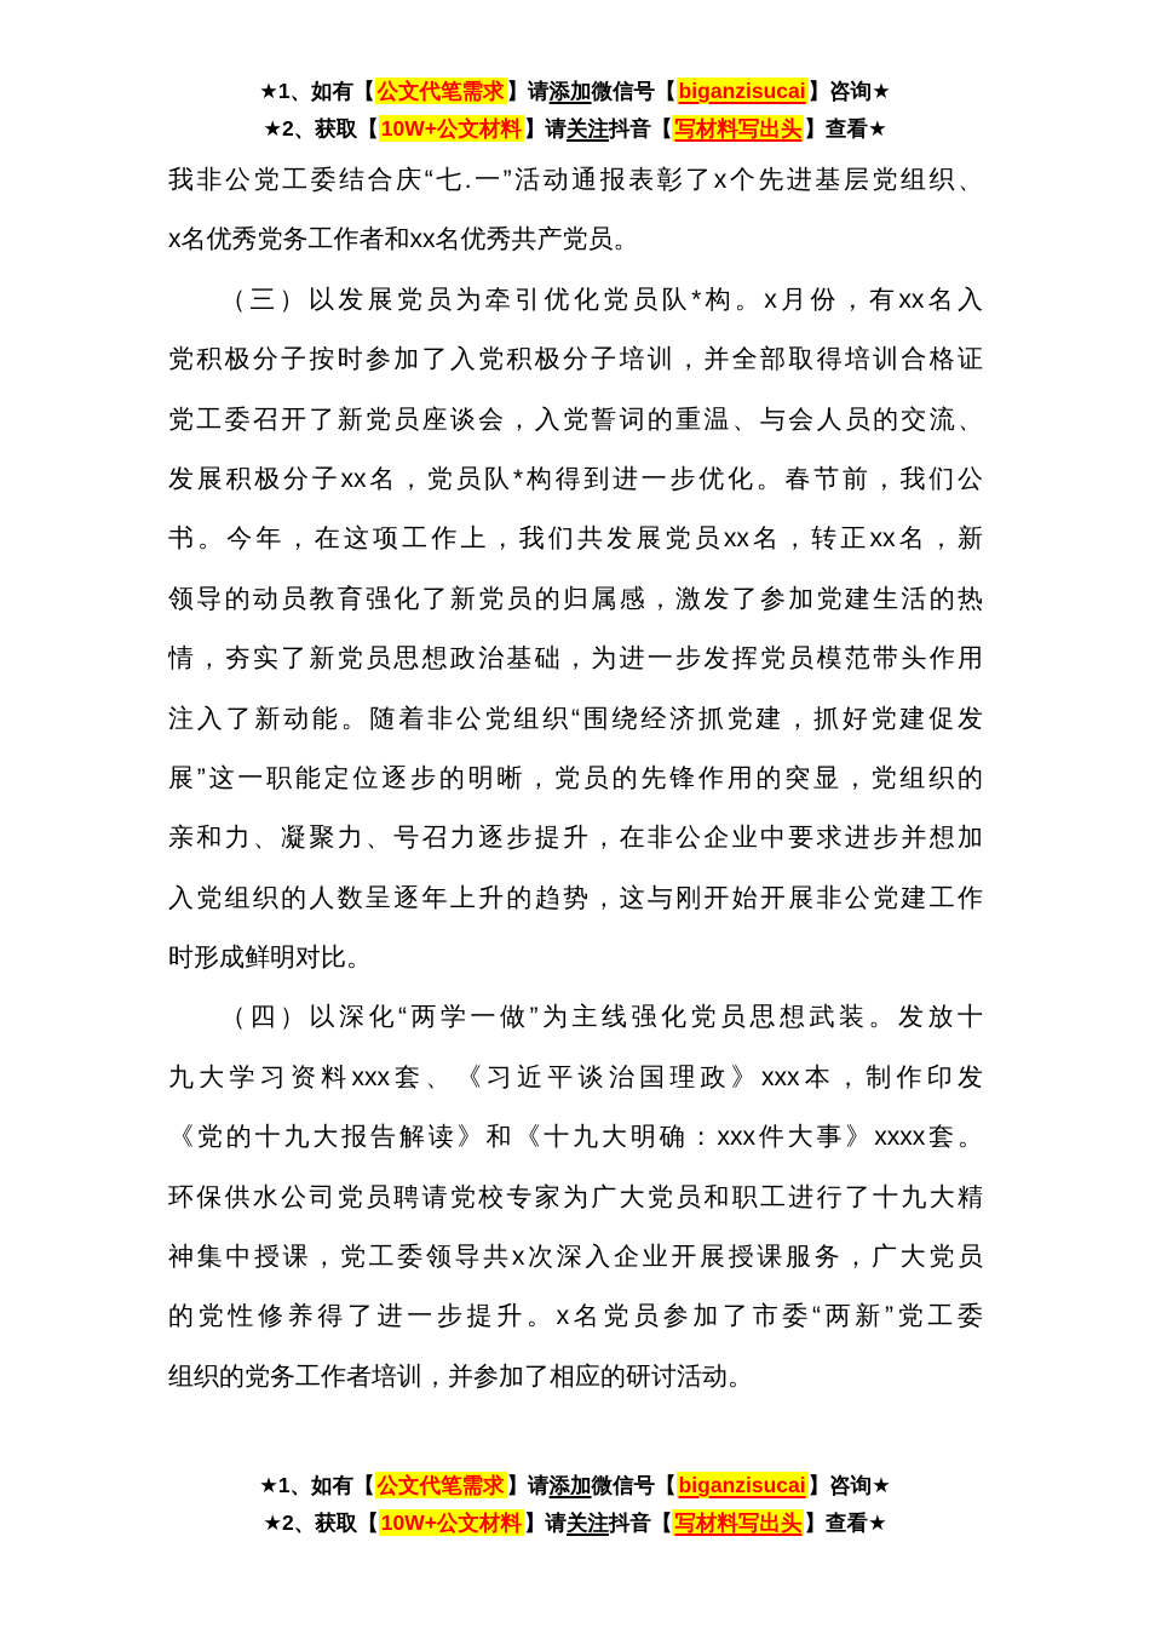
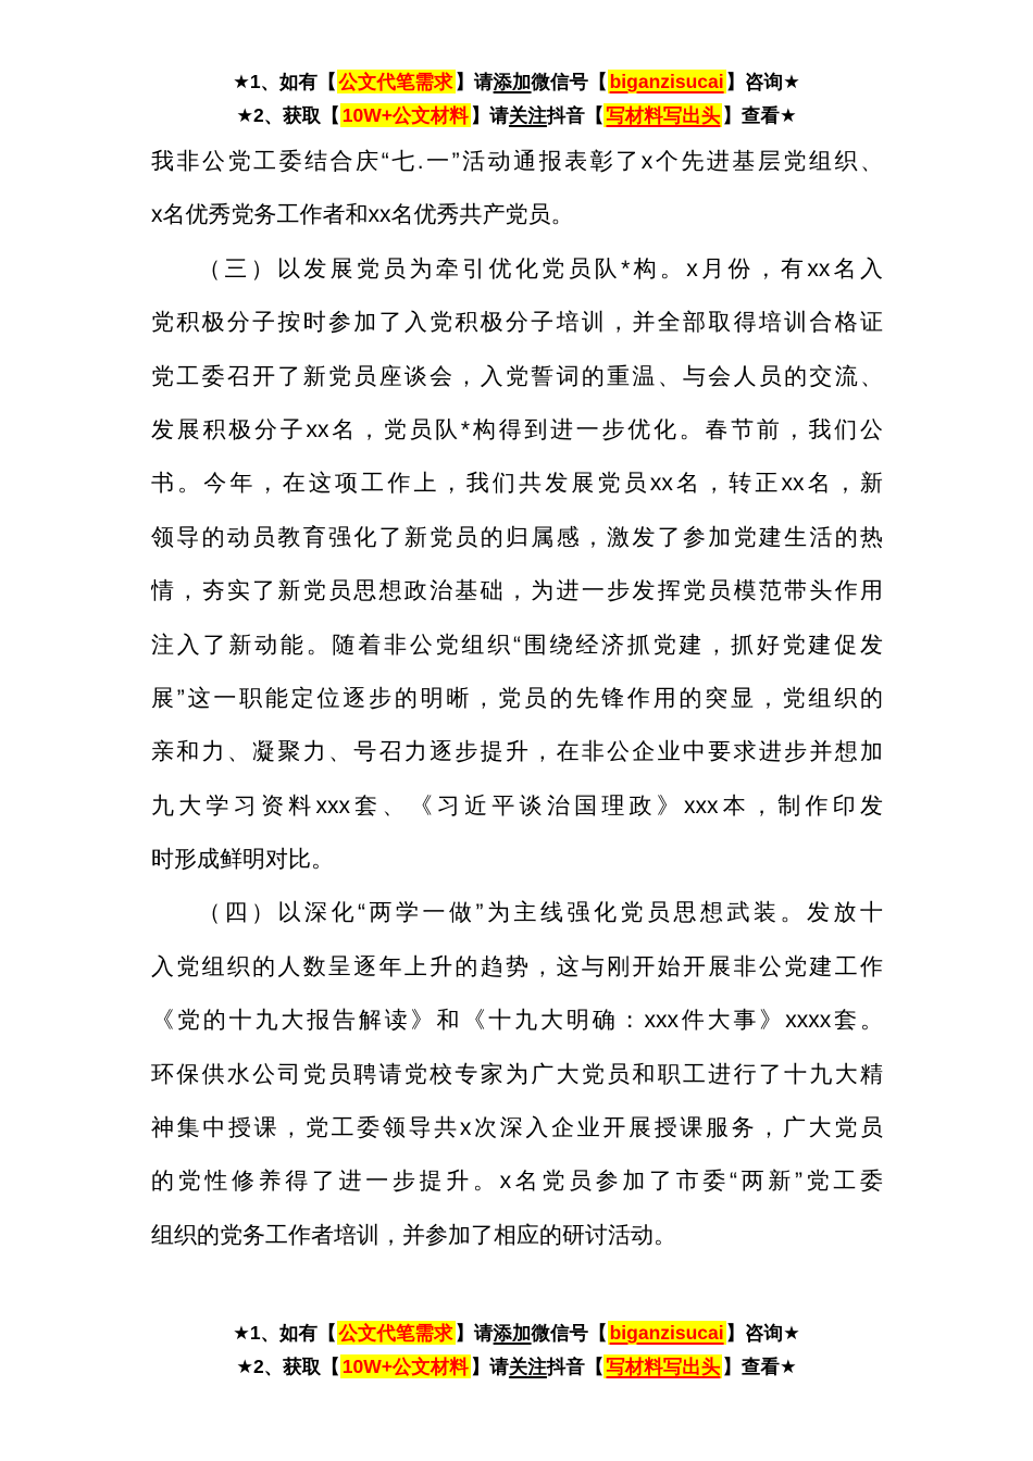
  ★1、如有【公文代笔需求】请添加微信号【biganzisucai】咨询★
  ★2、获取【10W+公文材料】请关注抖音【写材料写出头】查看★
  我非公党工委结合庆“七.一”活动通报表彰了x个先进基层党组织、
  x名优秀党务工作者和xx名优秀共产党员。
  （三）以发展党员为牵引优化党员队*构。x月份，有xx名入
  党积极分子按时参加了入党积极分子培训，并全部取得培训合格证
  党工委召开了新党员座谈会，入党誓词的重温、与会人员的交流、
  发展积极分子xx名，党员队*构得到进一步优化。春节前，我们公
  书。今年，在这项工作上，我们共发展党员xx名，转正xx名，新
  领导的动员教育强化了新党员的归属感，激发了参加党建生活的热
  情，夯实了新党员思想政治基础，为进一步发挥党员模范带头作用
  注入了新动能。随着非公党组织“围绕经济抓党建，抓好党建促发
  展”这一职能定位逐步的明晰，党员的先锋作用的突显，党组织的
  亲和力、凝聚力、号召力逐步提升，在非公企业中要求进步并想加
- 入党组织的人数呈逐年上升的趋势，这与刚开始开展非公党建工作
+ 九大学习资料xxx套、《习近平谈治国理政》xxx本，制作印发
  时形成鲜明对比。
  （四）以深化“两学一做”为主线强化党员思想武装。发放十
- 九大学习资料xxx套、《习近平谈治国理政》xxx本，制作印发
+ 入党组织的人数呈逐年上升的趋势，这与刚开始开展非公党建工作
  《党的十九大报告解读》和《十九大明确：xxx件大事》xxxx套。
  环保供水公司党员聘请党校专家为广大党员和职工进行了十九大精
  神集中授课，党工委领导共x次深入企业开展授课服务，广大党员
  的党性修养得了进一步提升。x名党员参加了市委“两新”党工委
  组织的党务工作者培训，并参加了相应的研讨活动。
  ★1、如有【公文代笔需求】请添加微信号【biganzisucai】咨询★
  ★2、获取【10W+公文材料】请关注抖音【写材料写出头】查看★
